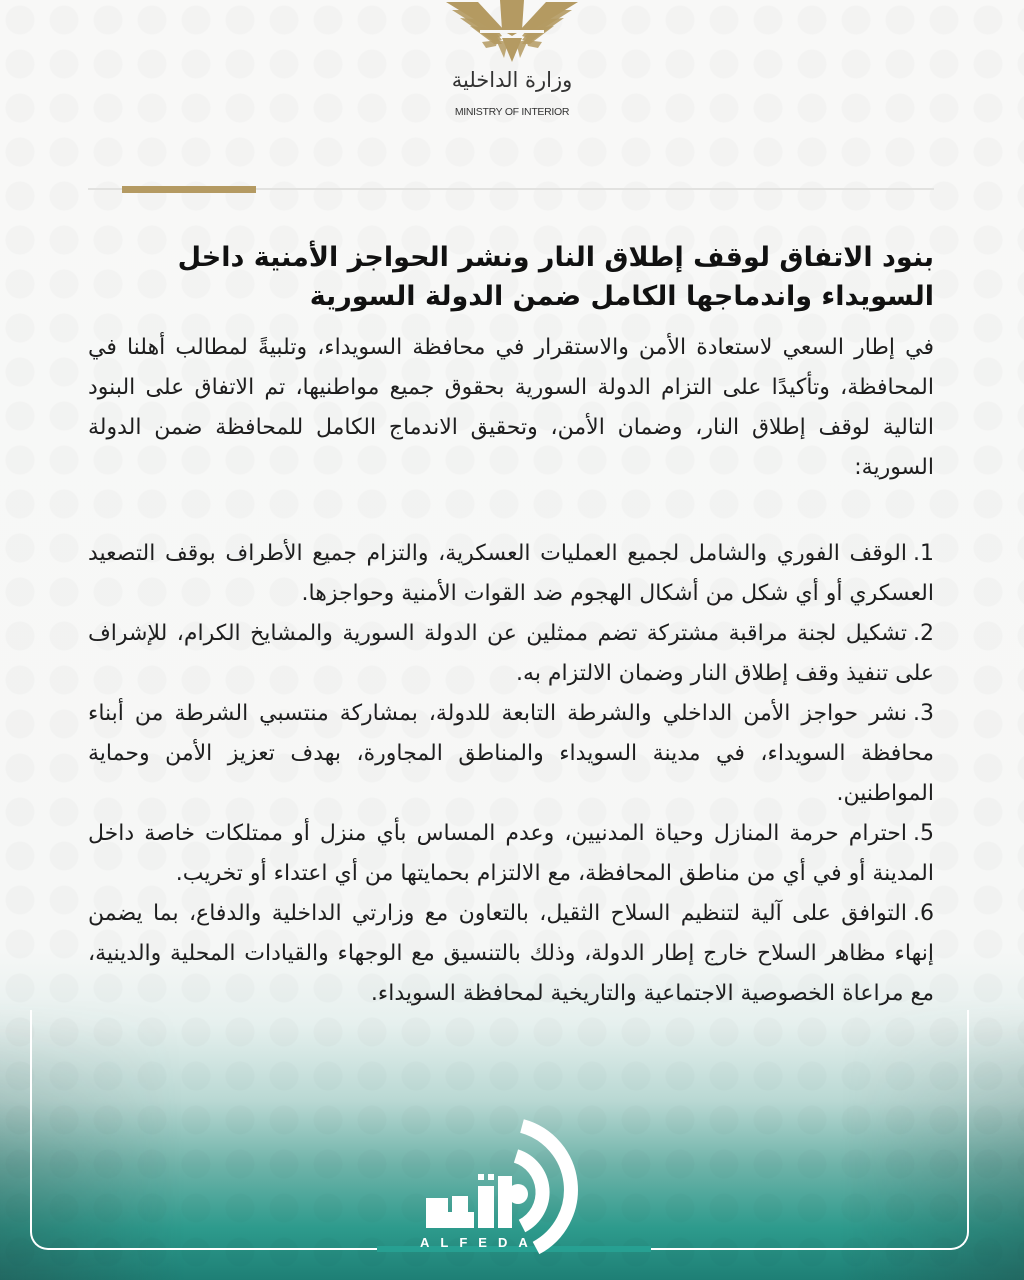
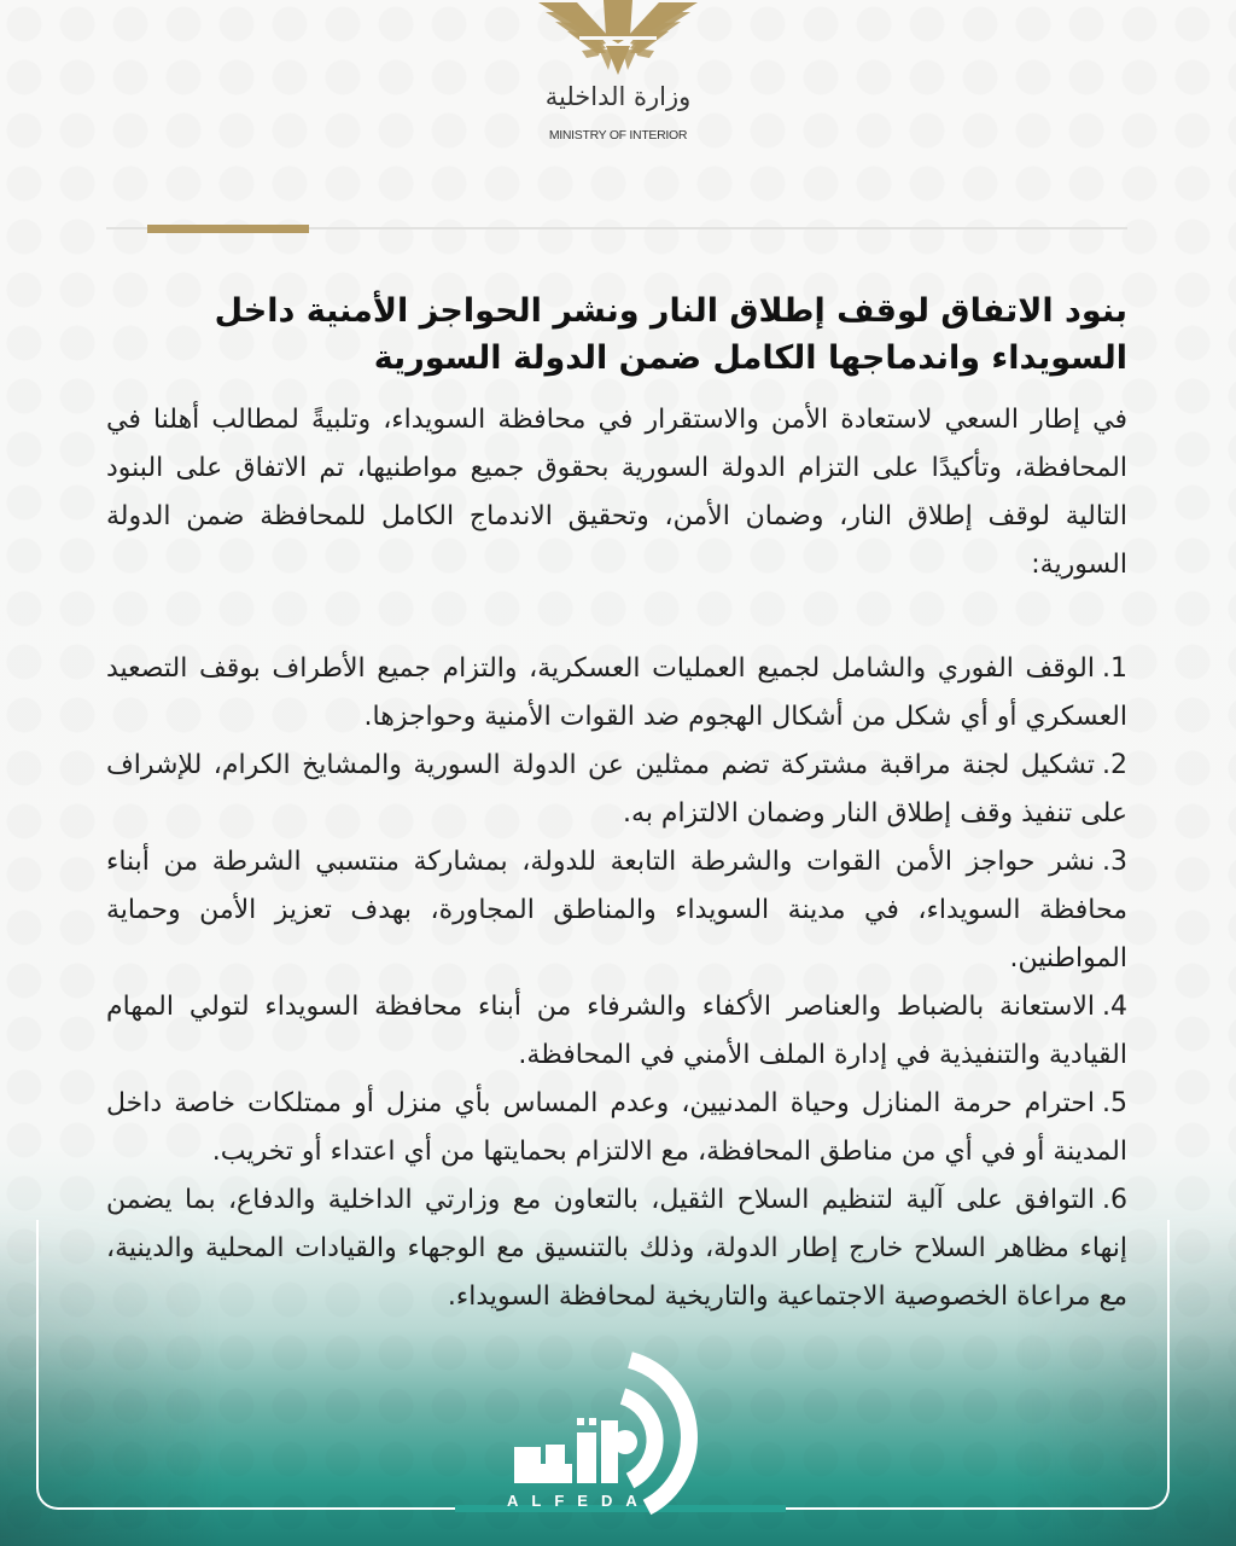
  وزارة الداخلية
  MINISTRY OF INTERIOR
  بنود الاتفاق لوقف إطلاق النار ونشر الحواجز الأمنية داخل السويداء واندماجها الكامل ضمن الدولة السورية
  في إطار السعي لاستعادة الأمن والاستقرار في محافظة السويداء، وتلبيةً لمطالب أهلنا في المحافظة، وتأكيدًا على التزام الدولة السورية بحقوق جميع مواطنيها، تم الاتفاق على البنود التالية لوقف إطلاق النار، وضمان الأمن، وتحقيق الاندماج الكامل للمحافظة ضمن الدولة السورية:
  1.الوقف الفوري والشامل لجميع العمليات العسكرية، والتزام جميع الأطراف بوقف التصعيد العسكري أو أي شكل من أشكال الهجوم ضد القوات الأمنية وحواجزها.
  2.تشكيل لجنة مراقبة مشتركة تضم ممثلين عن الدولة السورية والمشايخ الكرام، للإشراف على تنفيذ وقف إطلاق النار وضمان الالتزام به.
- 3.نشر حواجز الأمن الداخلي والشرطة التابعة للدولة، بمشاركة منتسبي الشرطة من أبناء محافظة السويداء، في مدينة السويداء والمناطق المجاورة، بهدف تعزيز الأمن وحماية المواطنين.
+ 3.نشر حواجز الأمن القوات والشرطة التابعة للدولة، بمشاركة منتسبي الشرطة من أبناء محافظة السويداء، في مدينة السويداء والمناطق المجاورة، بهدف تعزيز الأمن وحماية المواطنين.
+ 4.الاستعانة بالضباط والعناصر الأكفاء والشرفاء من أبناء محافظة السويداء لتولي المهام القيادية والتنفيذية في إدارة الملف الأمني في المحافظة.
  5.احترام حرمة المنازل وحياة المدنيين، وعدم المساس بأي منزل أو ممتلكات خاصة داخل المدينة أو في أي من مناطق المحافظة، مع الالتزام بحمايتها من أي اعتداء أو تخريب.
  6.التوافق على آلية لتنظيم السلاح الثقيل، بالتعاون مع وزارتي الداخلية والدفاع، بما يضمن إنهاء مظاهر السلاح خارج إطار الدولة، وذلك بالتنسيق مع الوجهاء والقيادات المحلية والدينية، مع مراعاة الخصوصية الاجتماعية والتاريخية لمحافظة السويداء.
  ALFEDAA
